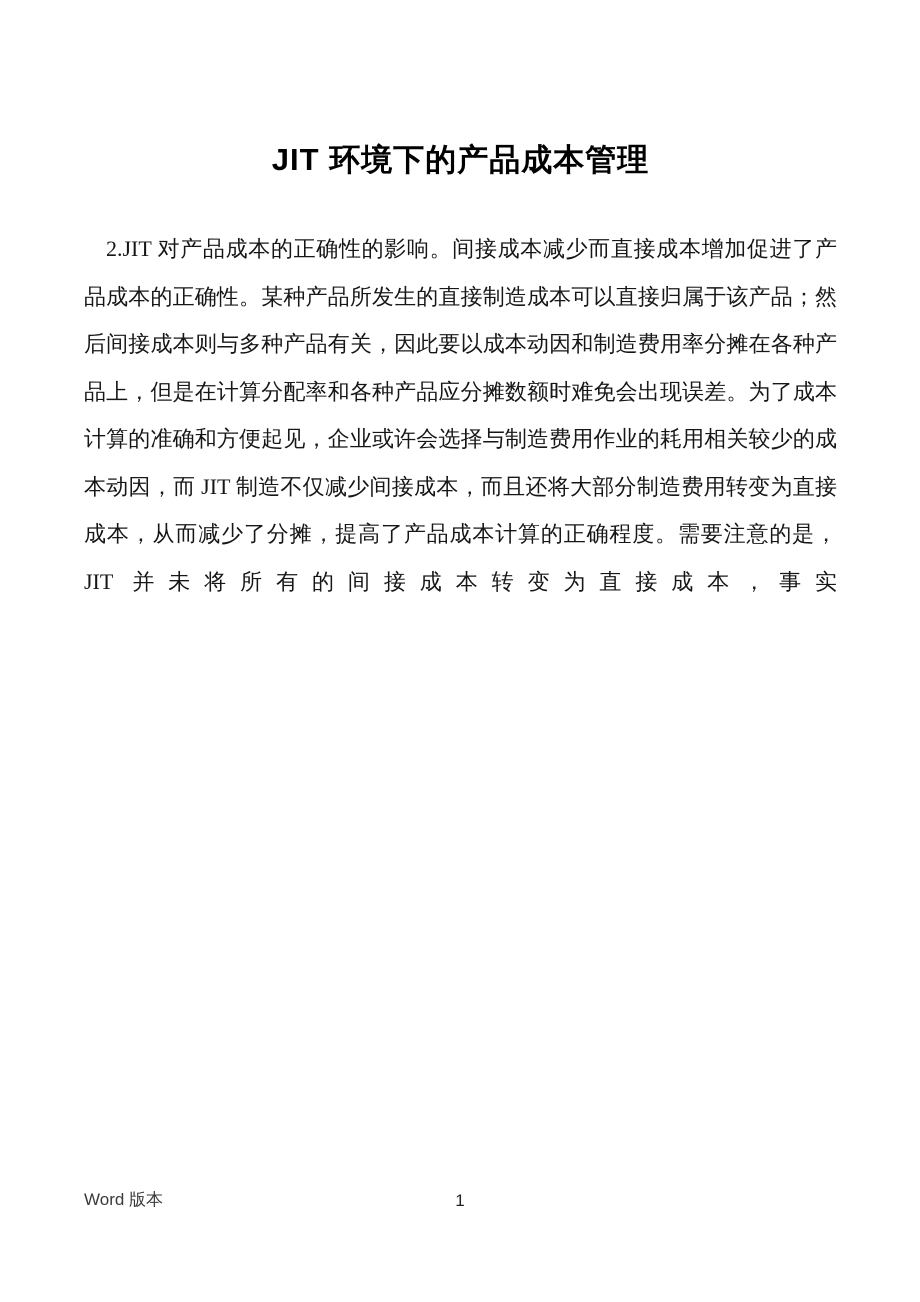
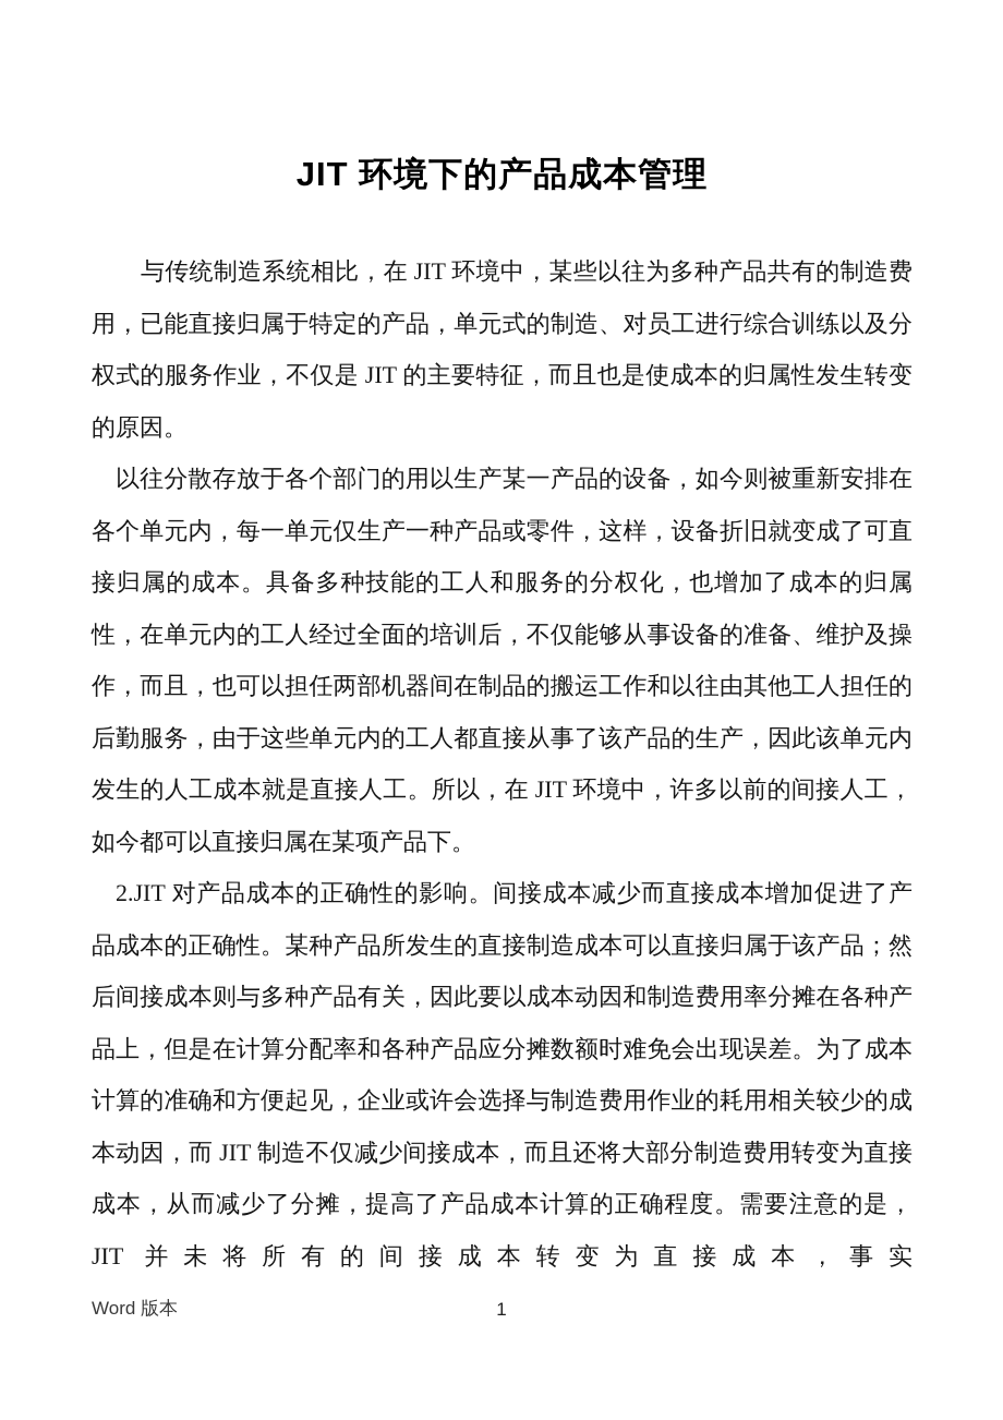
  JIT 环境下的产品成本管理
+ 与传统制造系统相比，在 JIT 环境中，某些以往为多种产品共有的制造费用，已能直接归属于特定的产品，单元式的制造、对员工进行综合训练以及分权式的服务作业，不仅是 JIT 的主要特征，而且也是使成本的归属性发生转变的原因。
+ 以往分散存放于各个部门的用以生产某一产品的设备，如今则被重新安排在各个单元内，每一单元仅生产一种产品或零件，这样，设备折旧就变成了可直接归属的成本。具备多种技能的工人和服务的分权化，也增加了成本的归属性，在单元内的工人经过全面的培训后，不仅能够从事设备的准备、维护及操作，而且，也可以担任两部机器间在制品的搬运工作和以往由其他工人担任的后勤服务，由于这些单元内的工人都直接从事了该产品的生产，因此该单元内发生的人工成本就是直接人工。所以，在 JIT 环境中，许多以前的间接人工，如今都可以直接归属在某项产品下。
  2.JIT 对产品成本的正确性的影响。间接成本减少而直接成本增加促进了产品成本的正确性。某种产品所发生的直接制造成本可以直接归属于该产品；然后间接成本则与多种产品有关，因此要以成本动因和制造费用率分摊在各种产品上，但是在计算分配率和各种产品应分摊数额时难免会出现误差。为了成本计算的准确和方便起见，企业或许会选择与制造费用作业的耗用相关较少的成本动因，而 JIT 制造不仅减少间接成本，而且还将大部分制造费用转变为直接成本，从而减少了分摊，提高了产品成本计算的正确程度。需要注意的是，JIT 并未将所有的间接成本转变为直接成本，事实
  Word 版本
  1
